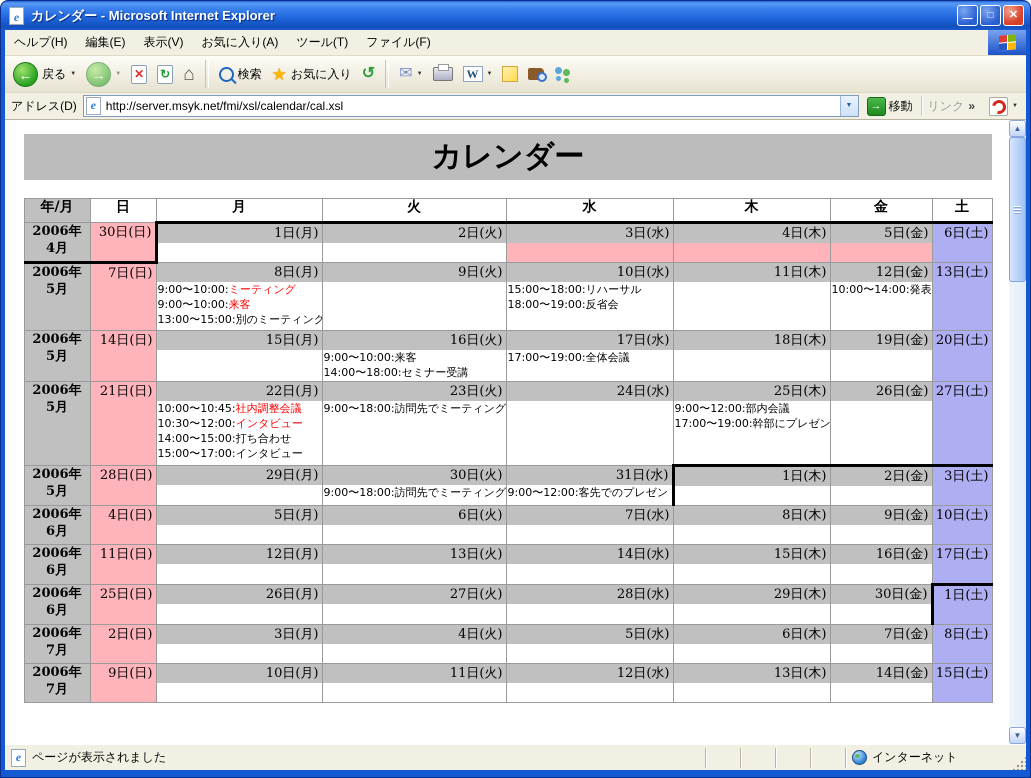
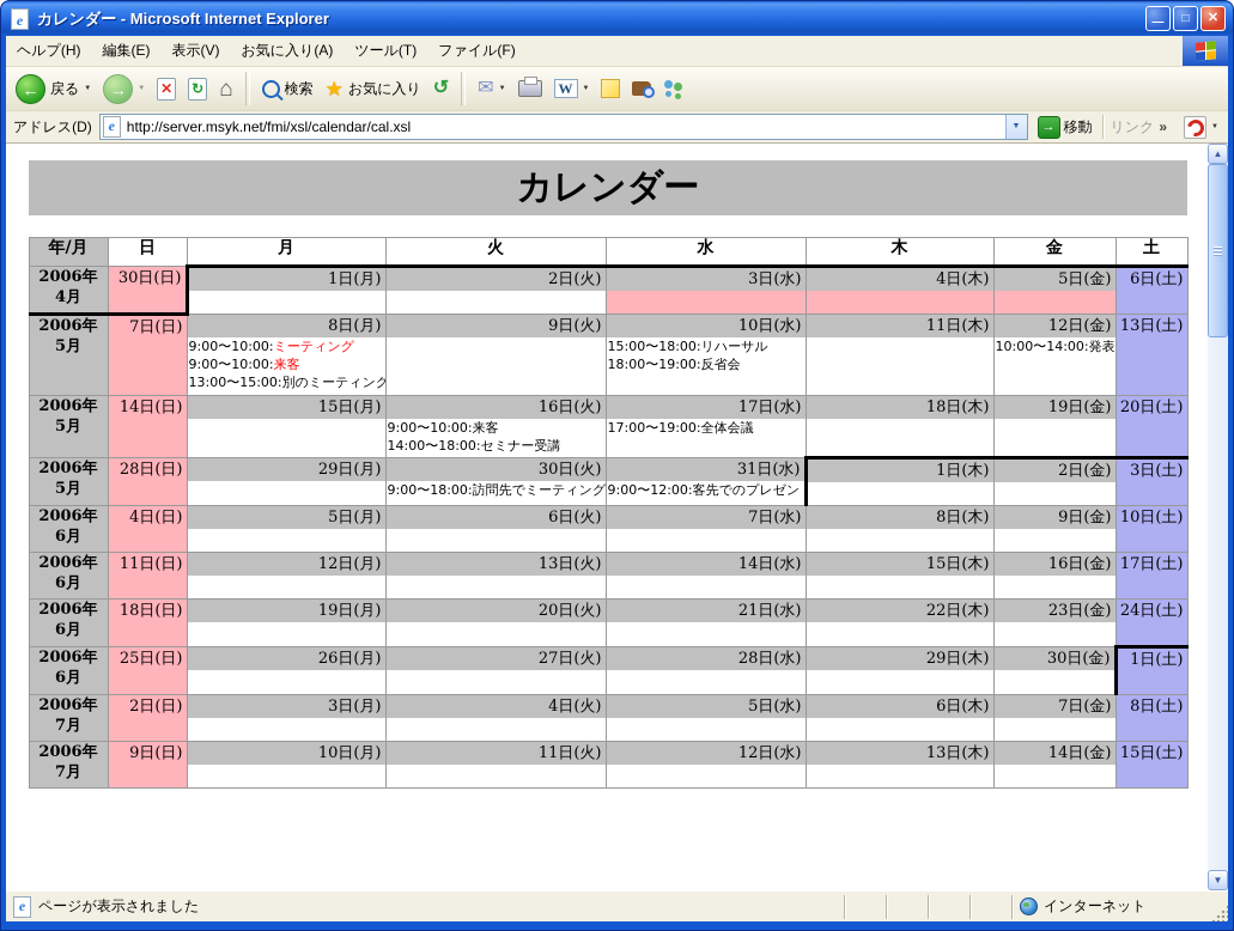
  e
  カレンダー - Microsoft Internet Explorer
  —
  □
  ✕
  ヘルプ(H)
  編集(E)
  表示(V)
  お気に入り(A)
  ツール(T)
  ファイル(F)
  ←
  戻る
  →
  ✕
  ↻
  ⌂
  検索
  ★
  お気に入り
  ↺
  ✉
  W
  アドレス(D)
  e
  http://server.msyk.net/fmi/xsl/calendar/cal.xsl
  →
  移動
  リンク
  »
  カレンダー
  年/月	日	月	火	水	木	金	土
  2006年4月	30日(日)	1日(月)	2日(火)	3日(水)	4日(木)	5日(金)	6日(土)
  2006年5月	7日(日)	8日(月)9:00〜10:00:ミーティング9:00〜10:00:来客13:00〜15:00:別のミーティング	9日(火)	10日(水)15:00〜18:00:リハーサル18:00〜19:00:反省会	11日(木)	12日(金)10:00〜14:00:発表	13日(土)
  2006年5月	14日(日)	15日(月)	16日(火)9:00〜10:00:来客14:00〜18:00:セミナー受講	17日(水)17:00〜19:00:全体会議	18日(木)	19日(金)	20日(土)
- 2006年5月	21日(日)	22日(月)10:00〜10:45:社内調整会議10:30〜12:00:インタビュー14:00〜15:00:打ち合わせ15:00〜17:00:インタビュー	23日(火)9:00〜18:00:訪問先でミーティング	24日(水)	25日(木)9:00〜12:00:部内会議17:00〜19:00:幹部にプレゼン	26日(金)	27日(土)
  2006年5月	28日(日)	29日(月)	30日(火)9:00〜18:00:訪問先でミーティング	31日(水)9:00〜12:00:客先でのプレゼン	1日(木)	2日(金)	3日(土)
  2006年6月	4日(日)	5日(月)	6日(火)	7日(水)	8日(木)	9日(金)	10日(土)
  2006年6月	11日(日)	12日(月)	13日(火)	14日(水)	15日(木)	16日(金)	17日(土)
+ 2006年6月	18日(日)	19日(月)	20日(火)	21日(水)	22日(木)	23日(金)	24日(土)
  2006年6月	25日(日)	26日(月)	27日(火)	28日(水)	29日(木)	30日(金)	1日(土)
  2006年7月	2日(日)	3日(月)	4日(火)	5日(水)	6日(木)	7日(金)	8日(土)
  2006年7月	9日(日)	10日(月)	11日(火)	12日(水)	13日(木)	14日(金)	15日(土)
  ▲
  ▼
  e
  ページが表示されました
  インターネット
